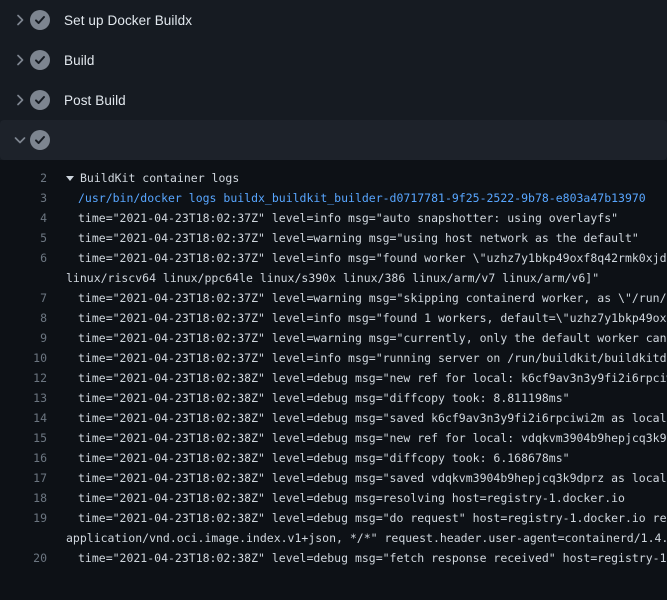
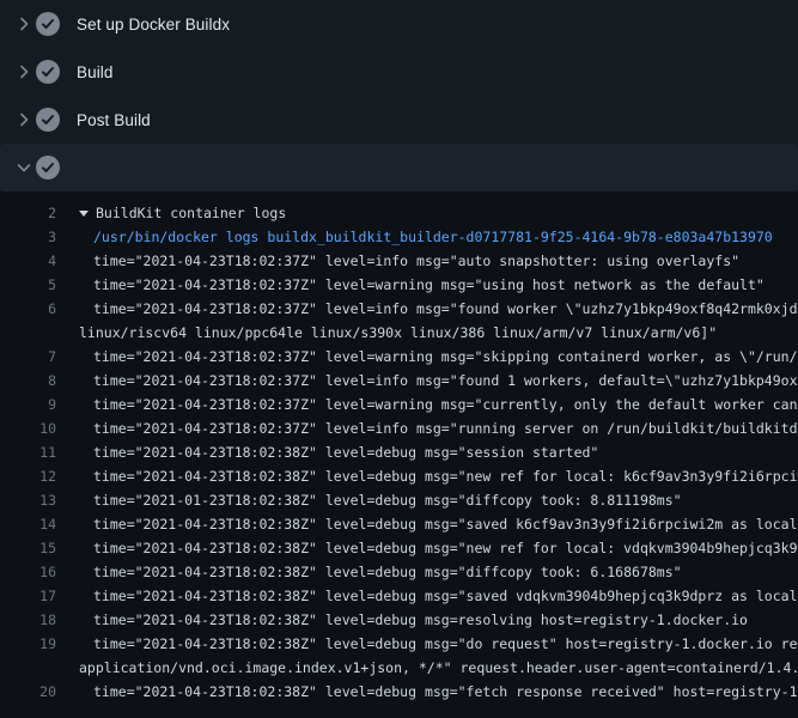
  Set up Docker Buildx
  Build
  Post Build
  2
  BuildKit container logs
  3
- /usr/bin/docker logs buildx_buildkit_builder-d0717781-9f25-2522-9b78-e803a47b13970
+ /usr/bin/docker logs buildx_buildkit_builder-d0717781-9f25-4164-9b78-e803a47b13970
  4
  time="2021-04-23T18:02:37Z" level=info msg="auto snapshotter: using overlayfs"
  5
  time="2021-04-23T18:02:37Z" level=warning msg="using host network as the default"
  6
  time="2021-04-23T18:02:37Z" level=info msg="found worker \"uzhz7y1bkp49oxf8q42rmk0xjd
  linux/riscv64 linux/ppc64le linux/s390x linux/386 linux/arm/v7 linux/arm/v6]"
  7
  time="2021-04-23T18:02:37Z" level=warning msg="skipping containerd worker, as \"/run/
  8
  time="2021-04-23T18:02:37Z" level=info msg="found 1 workers, default=\"uzhz7y1bkp49ox
  9
  time="2021-04-23T18:02:37Z" level=warning msg="currently, only the default worker can
  10
  time="2021-04-23T18:02:37Z" level=info msg="running server on /run/buildkit/buildkitd
+ 11
+ time="2021-04-23T18:02:38Z" level=debug msg="session started"
  12
  time="2021-04-23T18:02:38Z" level=debug msg="new ref for local: k6cf9av3n3y9fi2i6rpci
  13
- time="2021-04-23T18:02:38Z" level=debug msg="diffcopy took: 8.811198ms"
+ time="2021-01-23T18:02:38Z" level=debug msg="diffcopy took: 8.811198ms"
  14
  time="2021-04-23T18:02:38Z" level=debug msg="saved k6cf9av3n3y9fi2i6rpciwi2m as local
  15
  time="2021-04-23T18:02:38Z" level=debug msg="new ref for local: vdqkvm3904b9hepjcq3k9
  16
  time="2021-04-23T18:02:38Z" level=debug msg="diffcopy took: 6.168678ms"
  17
  time="2021-04-23T18:02:38Z" level=debug msg="saved vdqkvm3904b9hepjcq3k9dprz as local
  18
  time="2021-04-23T18:02:38Z" level=debug msg=resolving host=registry-1.docker.io
  19
  time="2021-04-23T18:02:38Z" level=debug msg="do request" host=registry-1.docker.io re
  application/vnd.oci.image.index.v1+json, */*" request.header.user-agent=containerd/1.4.
  20
  time="2021-04-23T18:02:38Z" level=debug msg="fetch response received" host=registry-1
